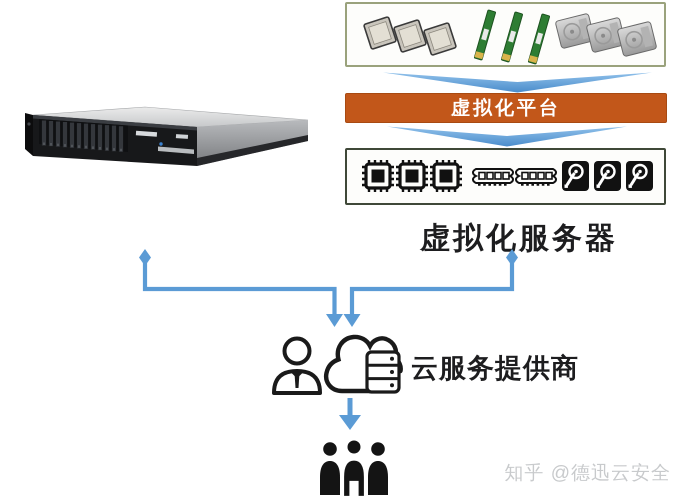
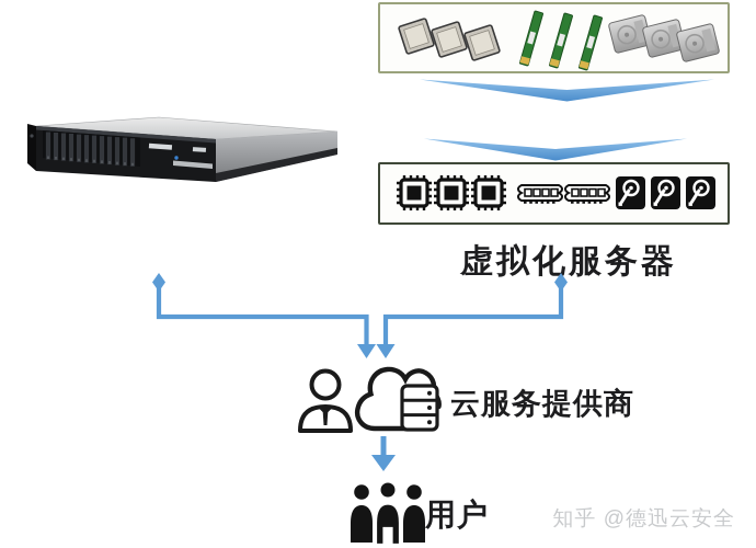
- 虚拟化平台
  虚拟化服务器
  云服务提供商
+ 用户
  知乎 @德迅云安全
